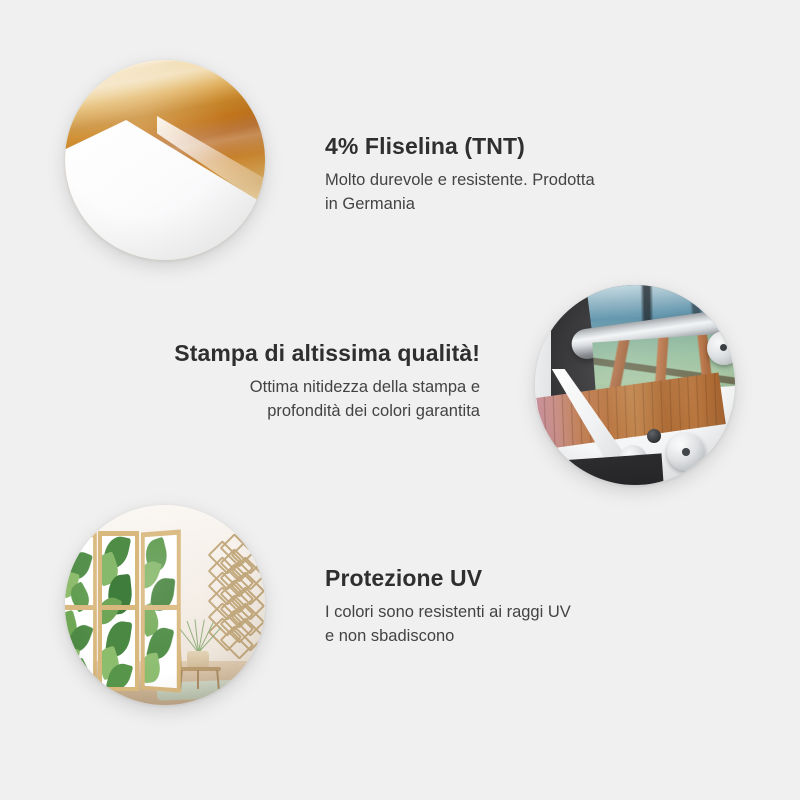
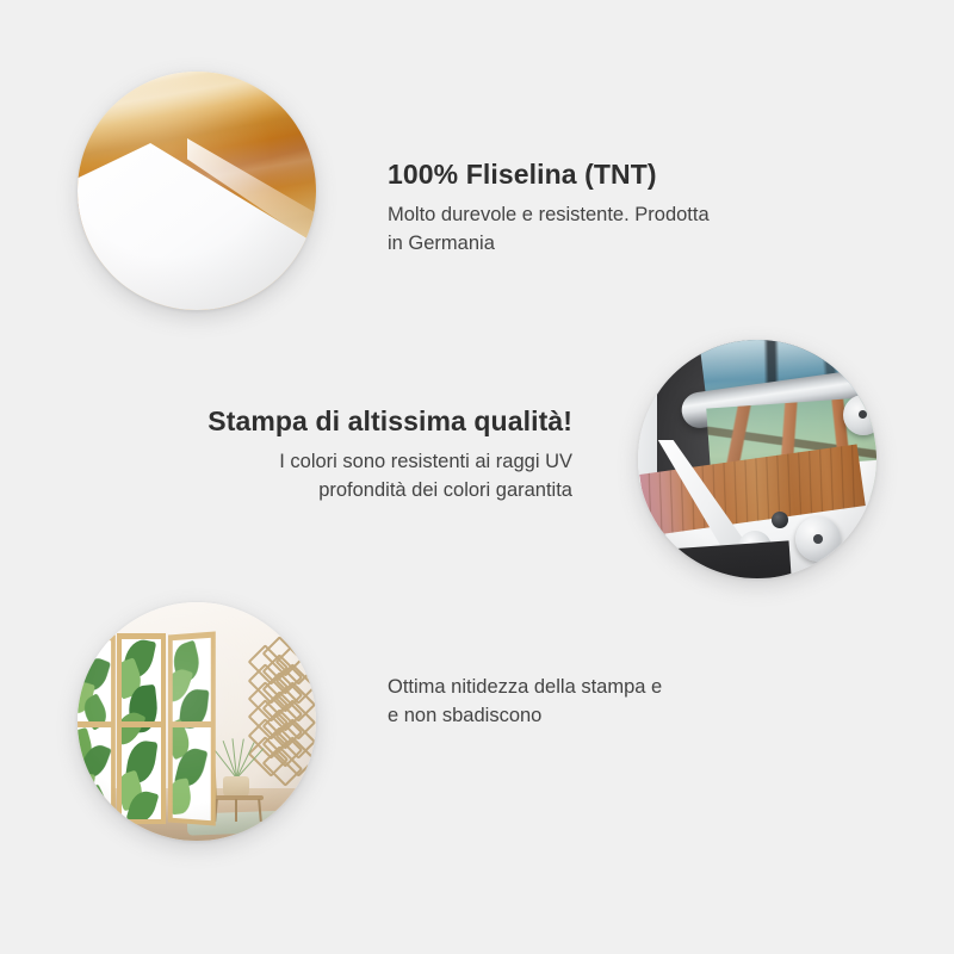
- 4% Fliselina (TNT)
+ 100% Fliselina (TNT)
  Molto durevole e resistente. Prodotta
  in Germania
  Stampa di altissima qualità!
- Ottima nitidezza della stampa e
+ I colori sono resistenti ai raggi UV
  profondità dei colori garantita
- Protezione UV
- I colori sono resistenti ai raggi UV
+ Ottima nitidezza della stampa e
  e non sbadiscono
